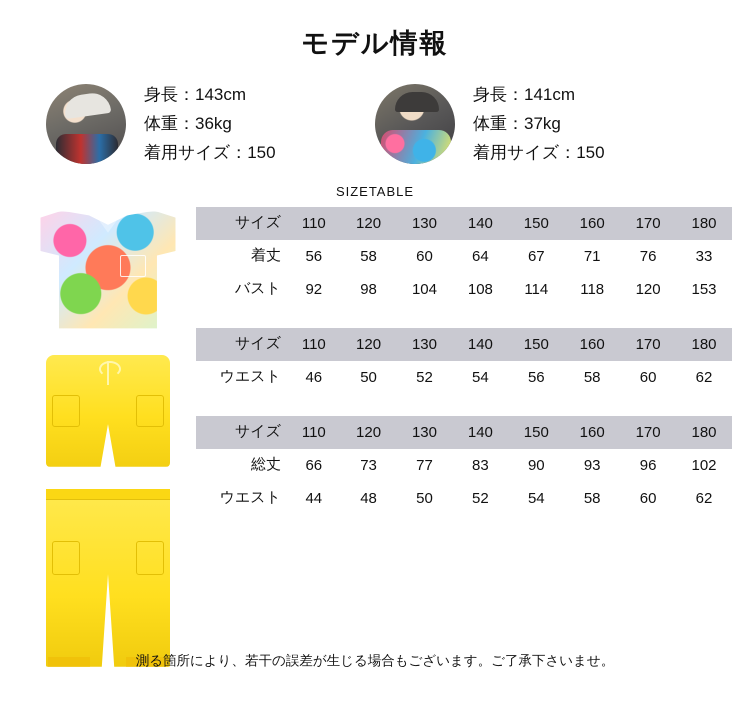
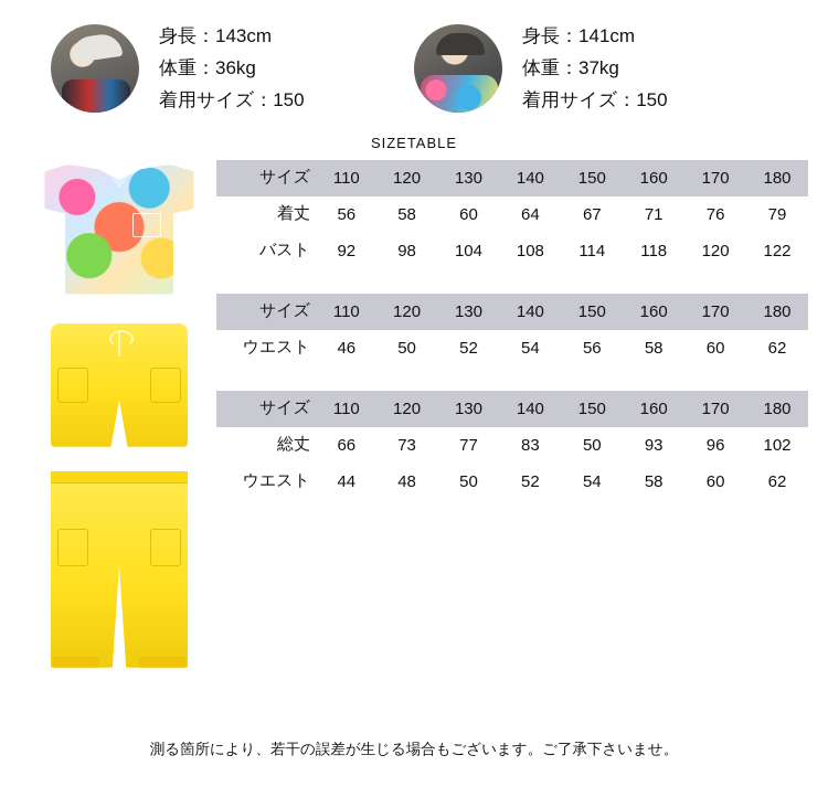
- モデル情報
  身長：143cm
  体重：36kg
  着用サイズ：150
  身長：141cm
  体重：37kg
  着用サイズ：150
  SIZETABLE
  サイズ	110	120	130	140	150	160	170	180
- 着丈	56	58	60	64	67	71	76	33
+ 着丈	56	58	60	64	67	71	76	79
- バスト	92	98	104	108	114	118	120	153
+ バスト	92	98	104	108	114	118	120	122
  サイズ	110	120	130	140	150	160	170	180
  ウエスト	46	50	52	54	56	58	60	62
  サイズ	110	120	130	140	150	160	170	180
- 総丈	66	73	77	83	90	93	96	102
+ 総丈	66	73	77	83	50	93	96	102
  ウエスト	44	48	50	52	54	58	60	62
  測る箇所により、若干の誤差が生じる場合もございます。ご了承下さいませ。
